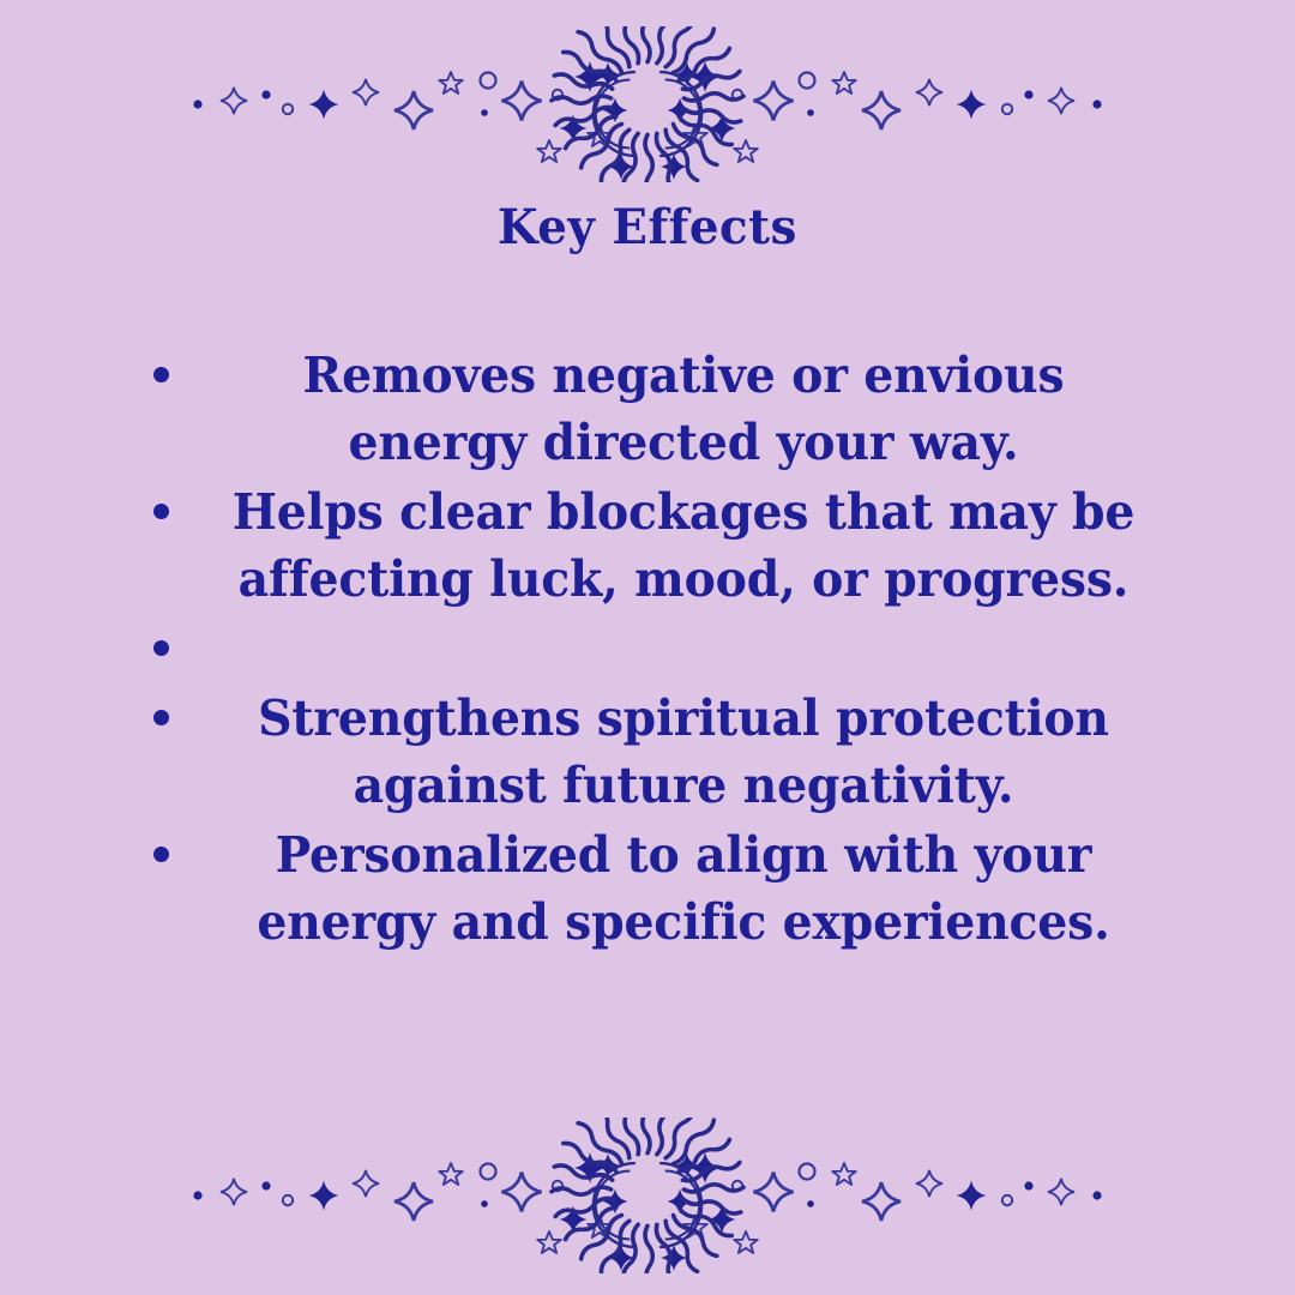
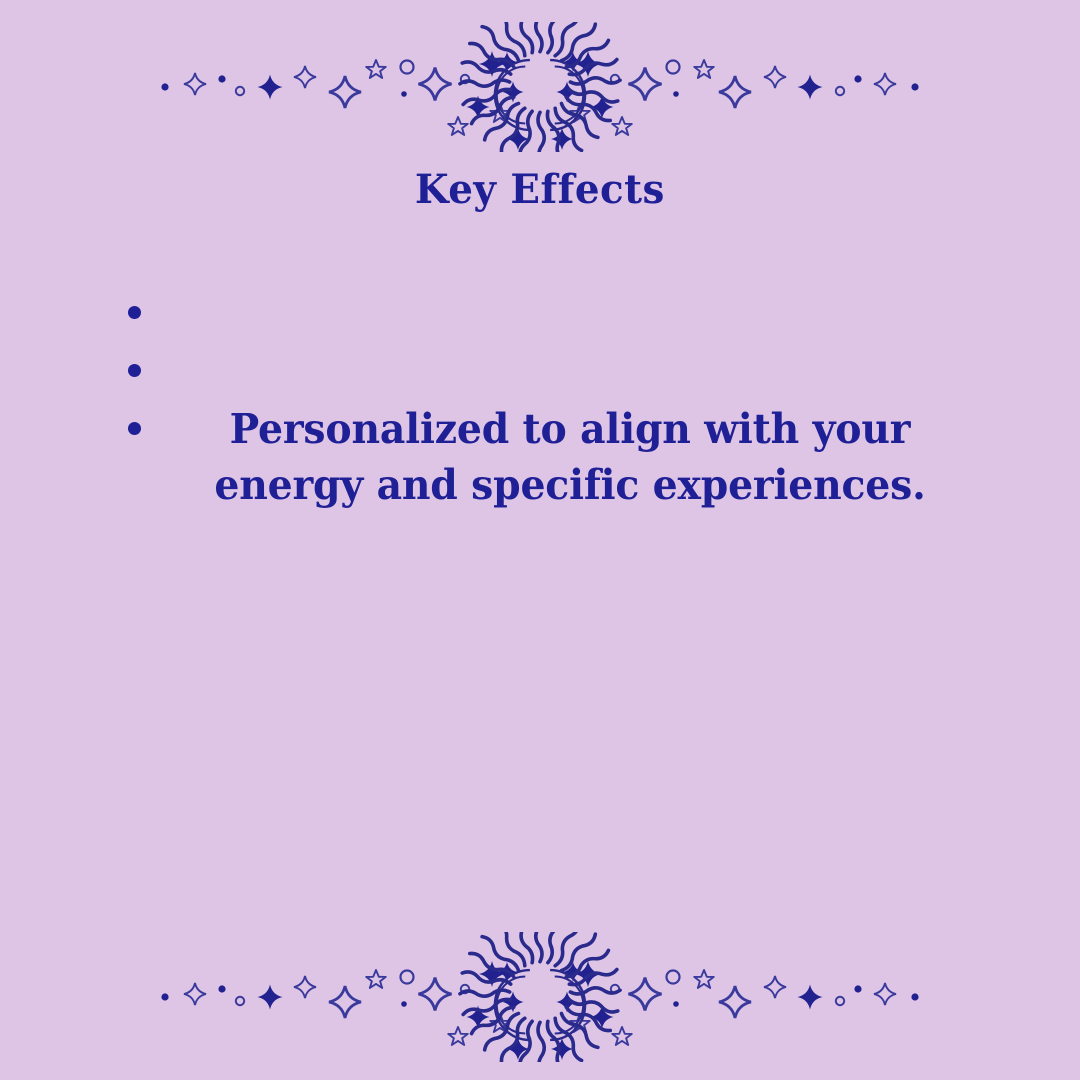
  Key Effects
- Removes negative or envious energy directed your way.
- Helps clear blockages that may be affecting luck, mood, or progress.
- Strengthens spiritual protection against future negativity.
  Personalized to align with your energy and specific experiences.
